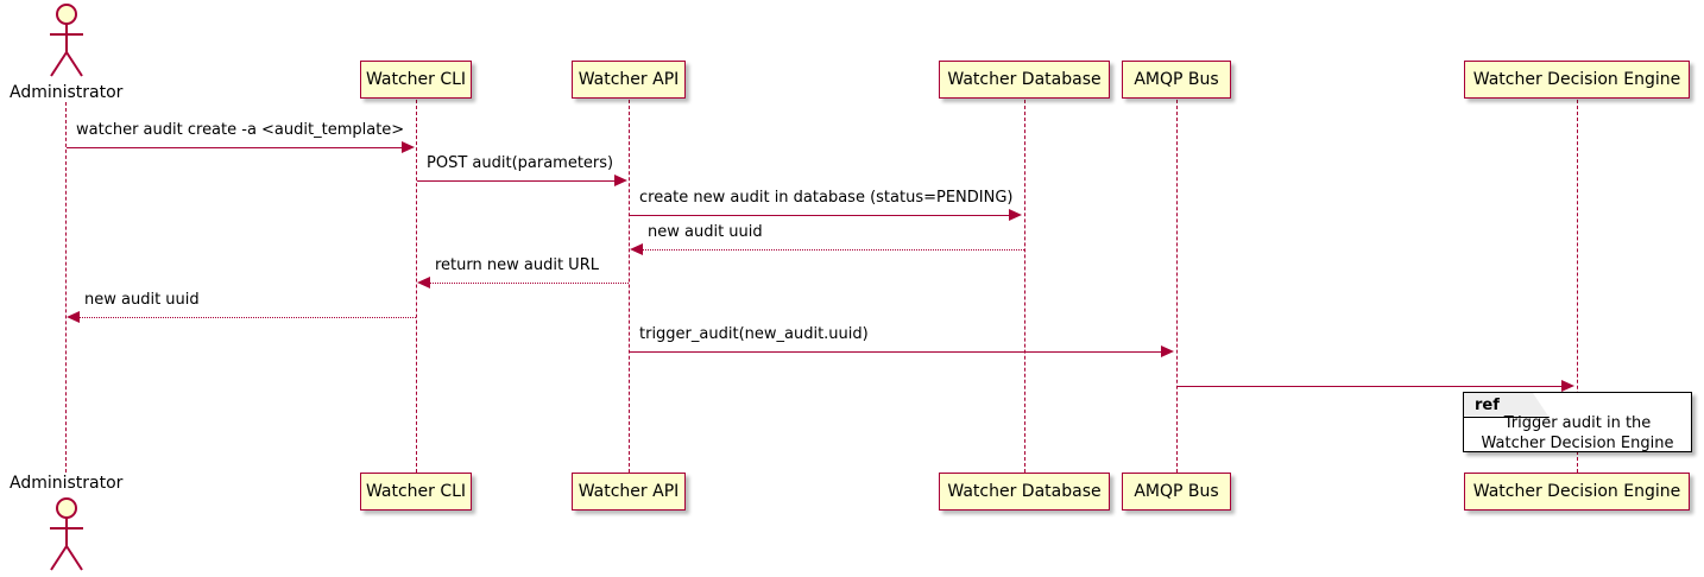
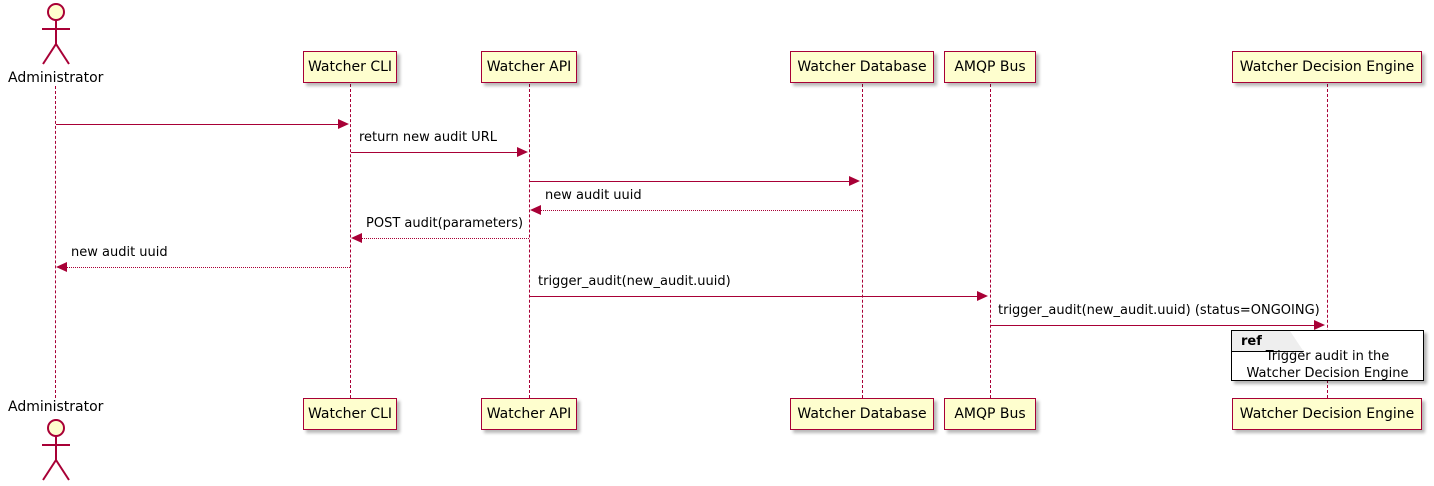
  Administrator
  Administrator
  Watcher CLI
  Watcher API
  Watcher Database
  AMQP Bus
  Watcher Decision Engine
  Watcher CLI
  Watcher API
  Watcher Database
  AMQP Bus
  Watcher Decision Engine
- watcher audit create -a <audit_template>
- POST audit(parameters)
+ return new audit URL
- create new audit in database (status=PENDING)
  new audit uuid
- return new audit URL
+ POST audit(parameters)
  new audit uuid
  trigger_audit(new_audit.uuid)
+ trigger_audit(new_audit.uuid) (status=ONGOING)
  ref
  Trigger audit in the
  Watcher Decision Engine
